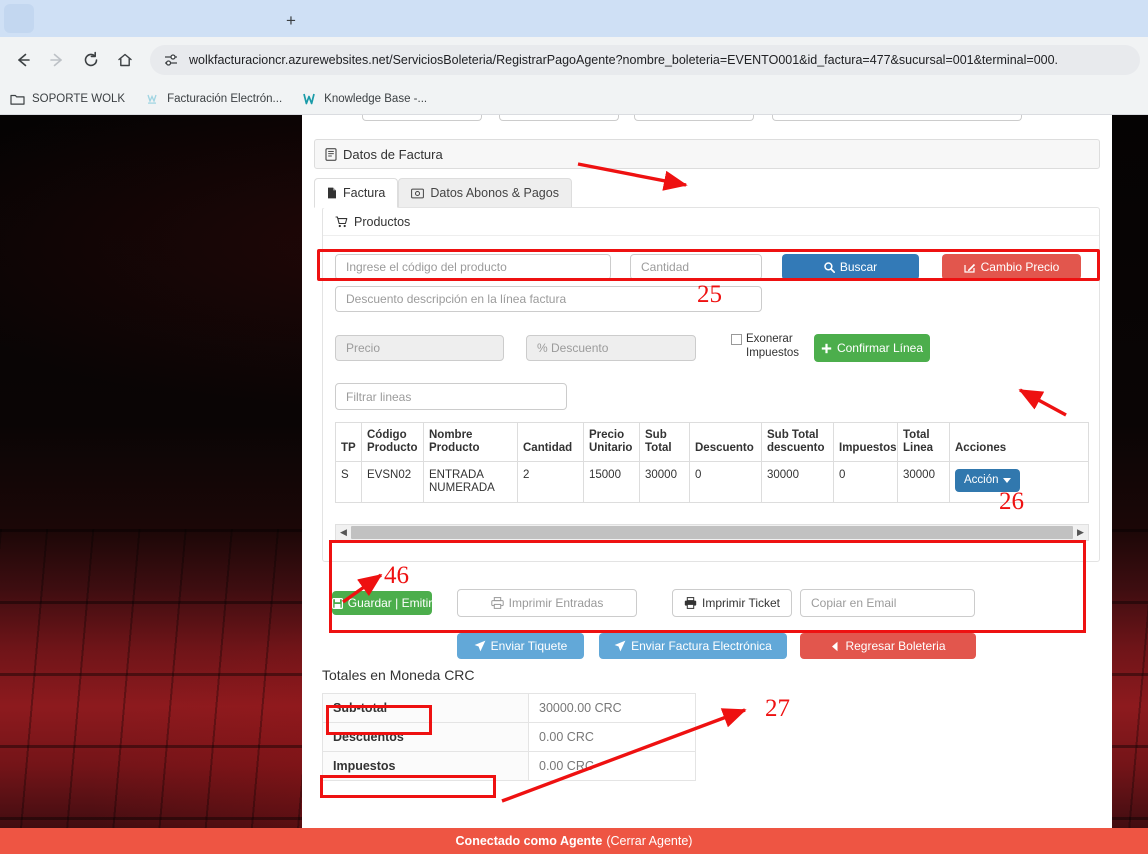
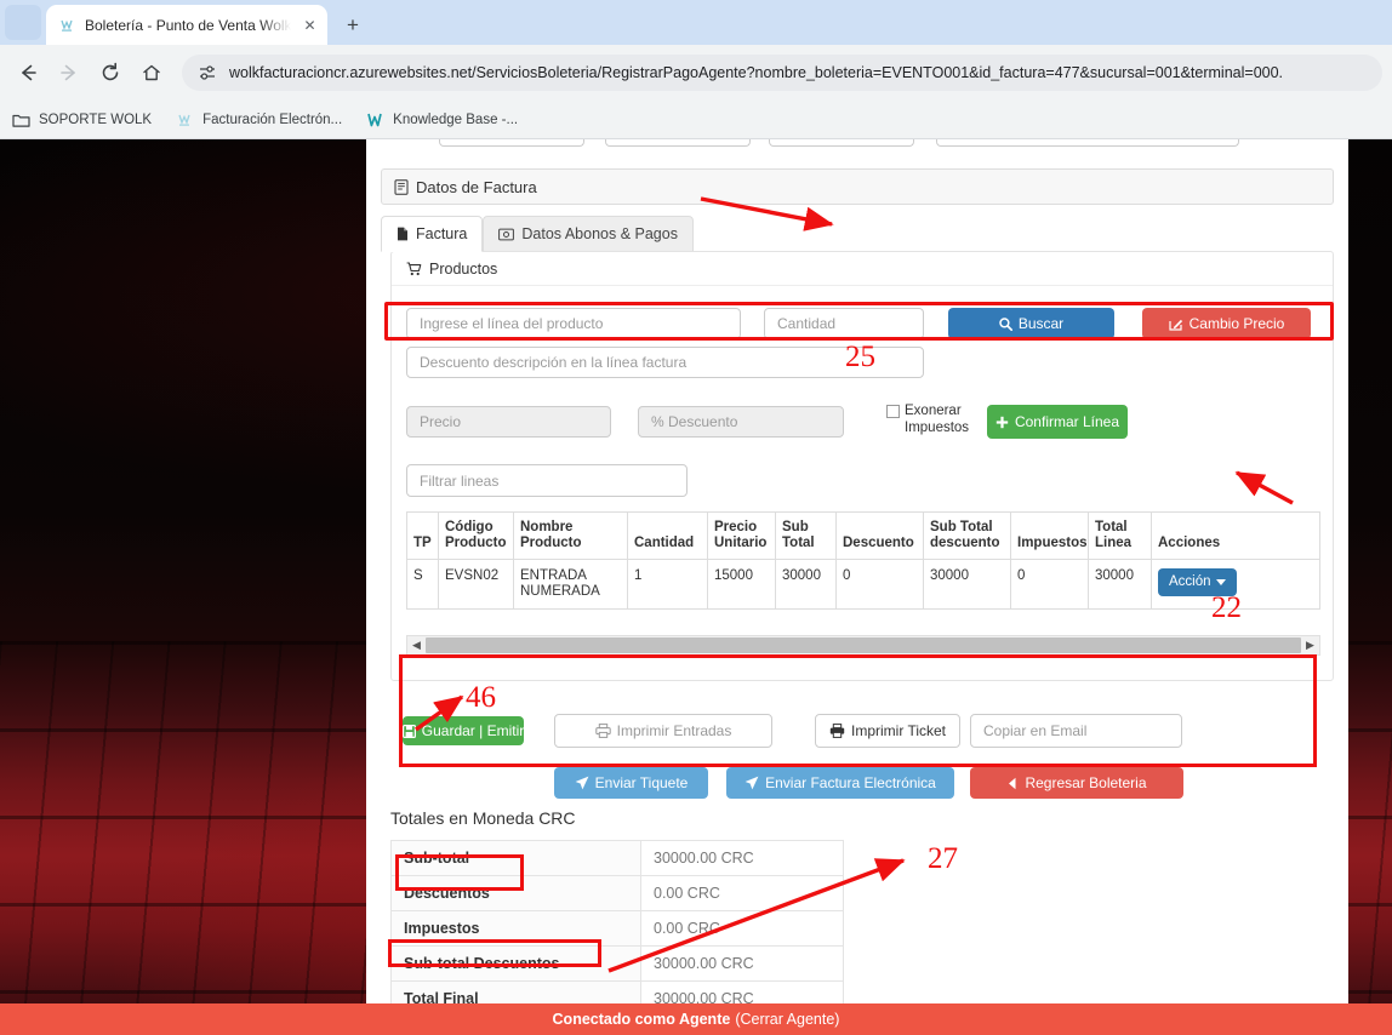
+ Boletería - Punto de Venta Wolk
+ ✕
  +
  wolkfacturacioncr.azurewebsites.net/ServiciosBoleteria/RegistrarPagoAgente?nombre_boleteria=EVENTO001&id_factura=477&sucursal=001&terminal=000.
  SOPORTE WOLK
  Facturación Electrón...
  Knowledge Base -...
  Datos de Factura
  Factura
  Datos Abonos & Pagos
  Productos
- Ingrese el código del producto
+ Ingrese el línea del producto
  Cantidad
  Buscar
  Cambio Precio
  Descuento descripción en la línea factura
  Precio
  % Descuento
  Exonerar Impuestos
  Confirmar Línea
  Filtrar lineas
  TP	Código Producto	Nombre Producto	Cantidad	Precio Unitario	Sub Total	Descuento	Sub Total descuento	Impuestos	Total Linea	Acciones
- S	EVSN02	ENTRADA NUMERADA	2	15000	30000	0	30000	0	30000	Acción
+ S	EVSN02	ENTRADA NUMERADA	1	15000	30000	0	30000	0	30000	Acción
  ◀
  ▶
  Guardar | Emitir
  Imprimir Entradas
  Imprimir Ticket
  Copiar en Email
  Enviar Tiquete
  Enviar Factura Electrónica
  Regresar Boleteria
  Totales en Moneda CRC
  Sub-total	30000.00 CRC
  Descuentos	0.00 CRC
  Impuestos	0.00 CRC
+ Sub-total Descuentos	30000.00 CRC
+ Total Final	30000.00 CRC
  25
- 26
+ 22
  27
  46
  Conectado como Agente
  (Cerrar Agente)
